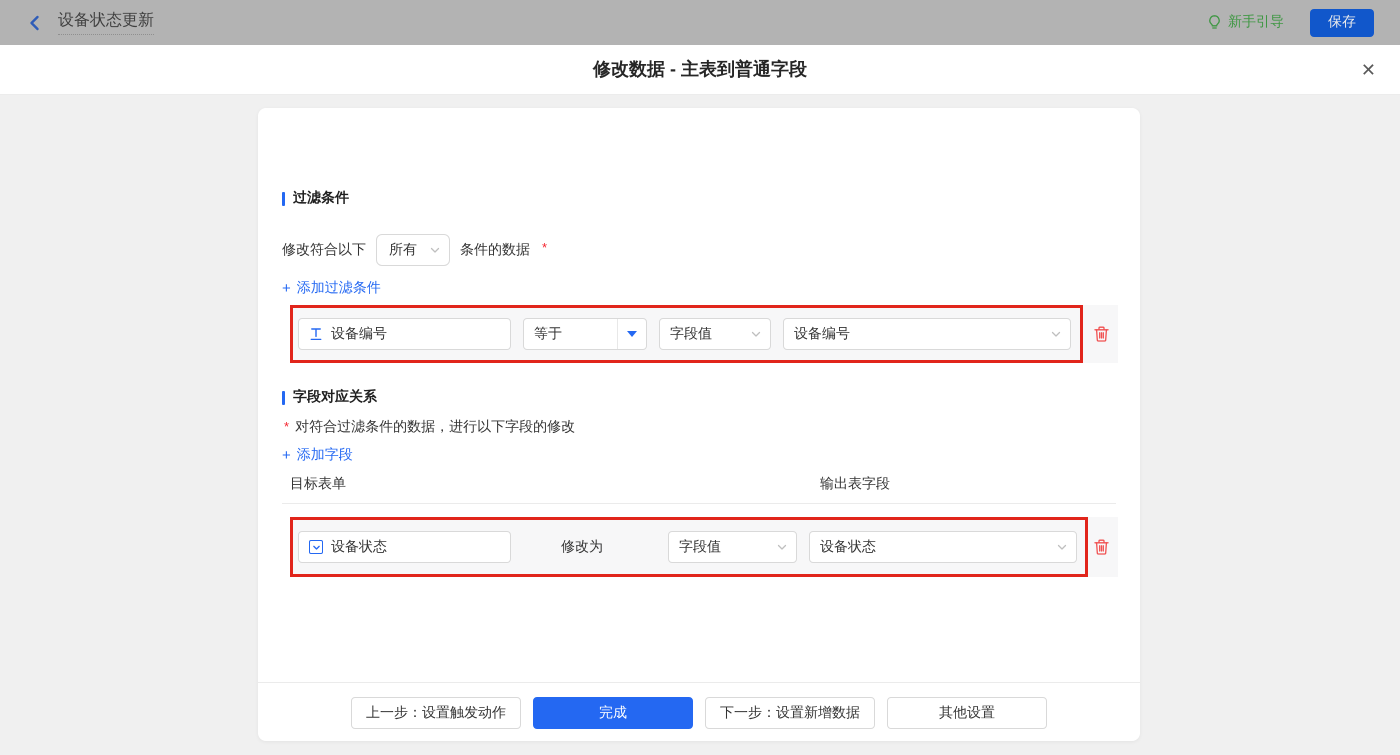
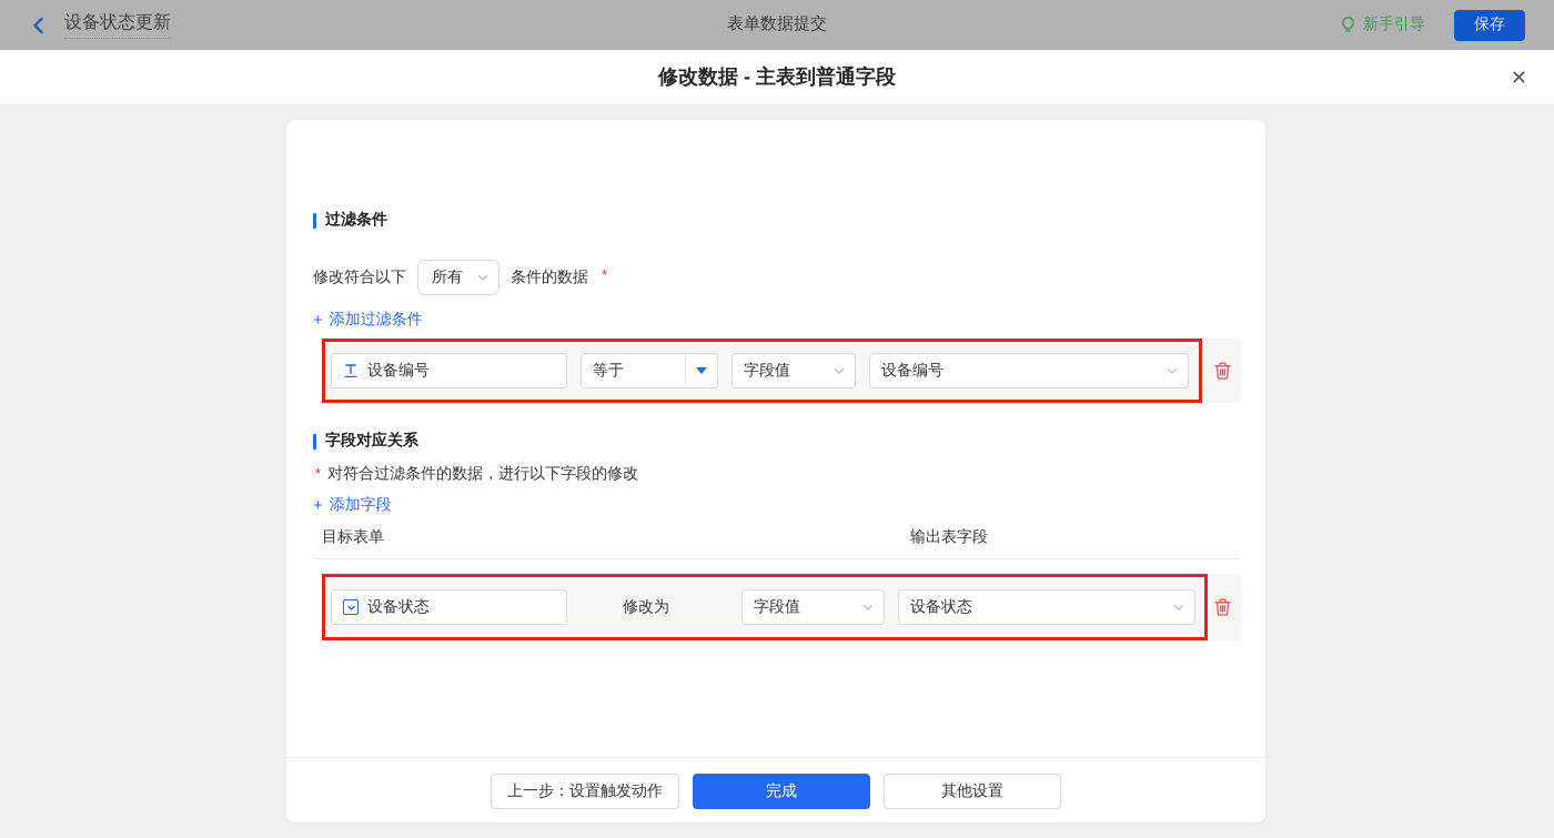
  设备状态更新
+ 表单数据提交
  新手引导
  保存
  修改数据 - 主表到普通字段
  ✕
  过滤条件
  修改符合以下
  所有
  条件的数据
  *
  +
  添加过滤条件
  设备编号
  等于
  字段值
  设备编号
  字段对应关系
  *
  对符合过滤条件的数据，进行以下字段的修改
  +
  添加字段
  目标表单
  输出表字段
  设备状态
  修改为
  字段值
  设备状态
  上一步：设置触发动作
  完成
- 下一步：设置新增数据
  其他设置
